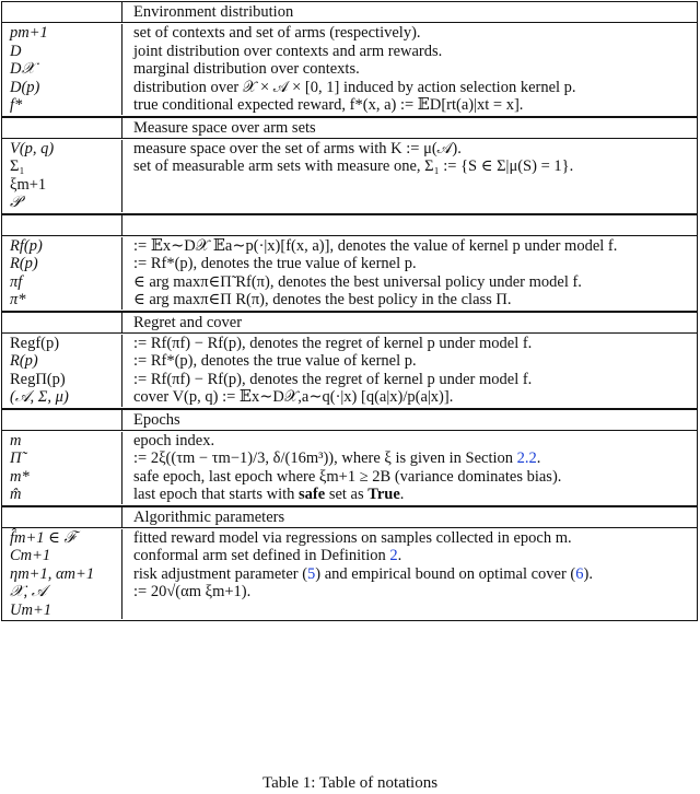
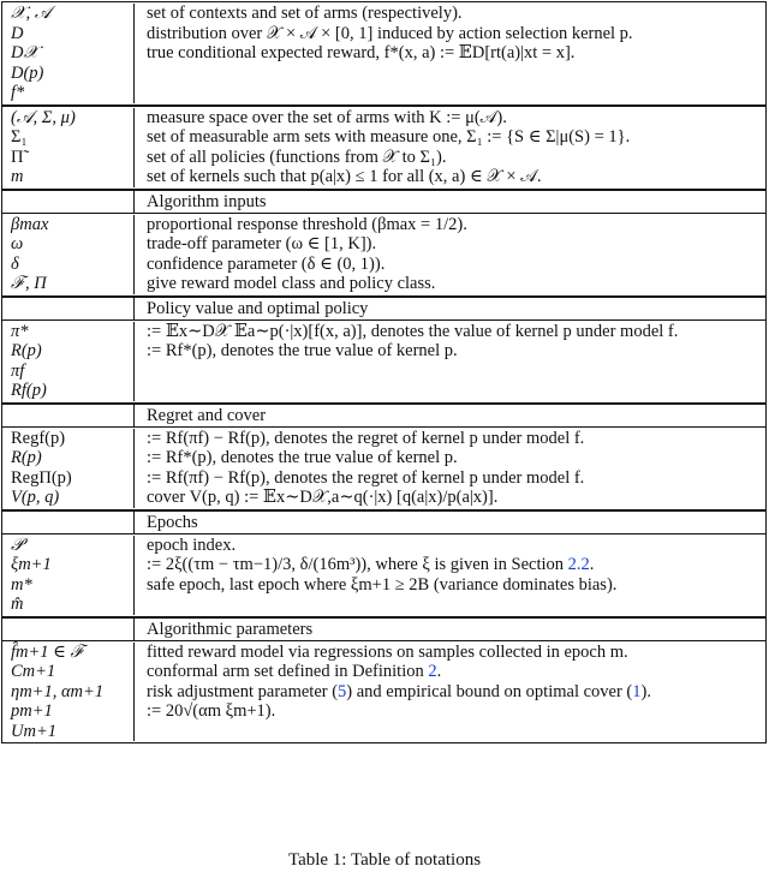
- Environment distribution
- pm+1
+ 𝒳, 𝒜
  D
  D𝒳
  D(p)
  f*
  set of contexts and set of arms (respectively).
- joint distribution over contexts and arm rewards.
- marginal distribution over contexts.
  distribution over 𝒳 × 𝒜 × [0, 1] induced by action selection kernel p.
  true conditional expected reward, f*(x, a) := 𝔼D[rt(a)|xt = x].
- Measure space over arm sets
- V(p, q)
+ (𝒜, Σ, μ)
  Σ₁
- ξm+1
+ Π̃
- 𝒫
+ m
  measure space over the set of arms with K := μ(𝒜).
  set of measurable arm sets with measure one, Σ₁ := {S ∈ Σ|μ(S) = 1}.
+ set of all policies (functions from 𝒳 to Σ₁).
+ set of kernels such that p(a|x) ≤ 1 for all (x, a) ∈ 𝒳 × 𝒜.
+ Algorithm inputs
+ βmax
+ ω
+ δ
+ ℱ, Π
+ proportional response threshold (βmax = 1/2).
+ trade-off parameter (ω ∈ [1, K]).
+ confidence parameter (δ ∈ (0, 1)).
+ give reward model class and policy class.
+ Policy value and optimal policy
- Rf(p)
+ π*
  R(p)
  πf
- π*
+ Rf(p)
  := 𝔼x∼D𝒳 𝔼a∼p(·|x)[f(x, a)], denotes the value of kernel p under model f.
  := Rf*(p), denotes the true value of kernel p.
- ∈ arg maxπ∈Π̃ Rf(π), denotes the best universal policy under model f.
- ∈ arg maxπ∈Π R(π), denotes the best policy in the class Π.
  Regret and cover
  Regf(p)
  R(p)
  RegΠ(p)
- (𝒜, Σ, μ)
+ V(p, q)
  := Rf(πf) − Rf(p), denotes the regret of kernel p under model f.
  := Rf*(p), denotes the true value of kernel p.
  := Rf(πf) − Rf(p), denotes the regret of kernel p under model f.
  cover V(p, q) := 𝔼x∼D𝒳,a∼q(·|x) [q(a|x)/p(a|x)].
  Epochs
- m
+ 𝒫
- Π̃
+ ξm+1
  m*
  m̂
  epoch index.
  := 2ξ((τm − τm−1)/3, δ/(16m³)), where ξ is given in Section 2.2.
  safe epoch, last epoch where ξm+1 ≥ 2B (variance dominates bias).
- last epoch that starts with safe set as True.
  Algorithmic parameters
  f̂m+1 ∈ ℱ
  Cm+1
  ηm+1, αm+1
- 𝒳, 𝒜
+ pm+1
  Um+1
  fitted reward model via regressions on samples collected in epoch m.
  conformal arm set defined in Definition 2.
- risk adjustment parameter (5) and empirical bound on optimal cover (6).
+ risk adjustment parameter (5) and empirical bound on optimal cover (1).
  := 20√(αm ξm+1).
  Table 1: Table of notations
